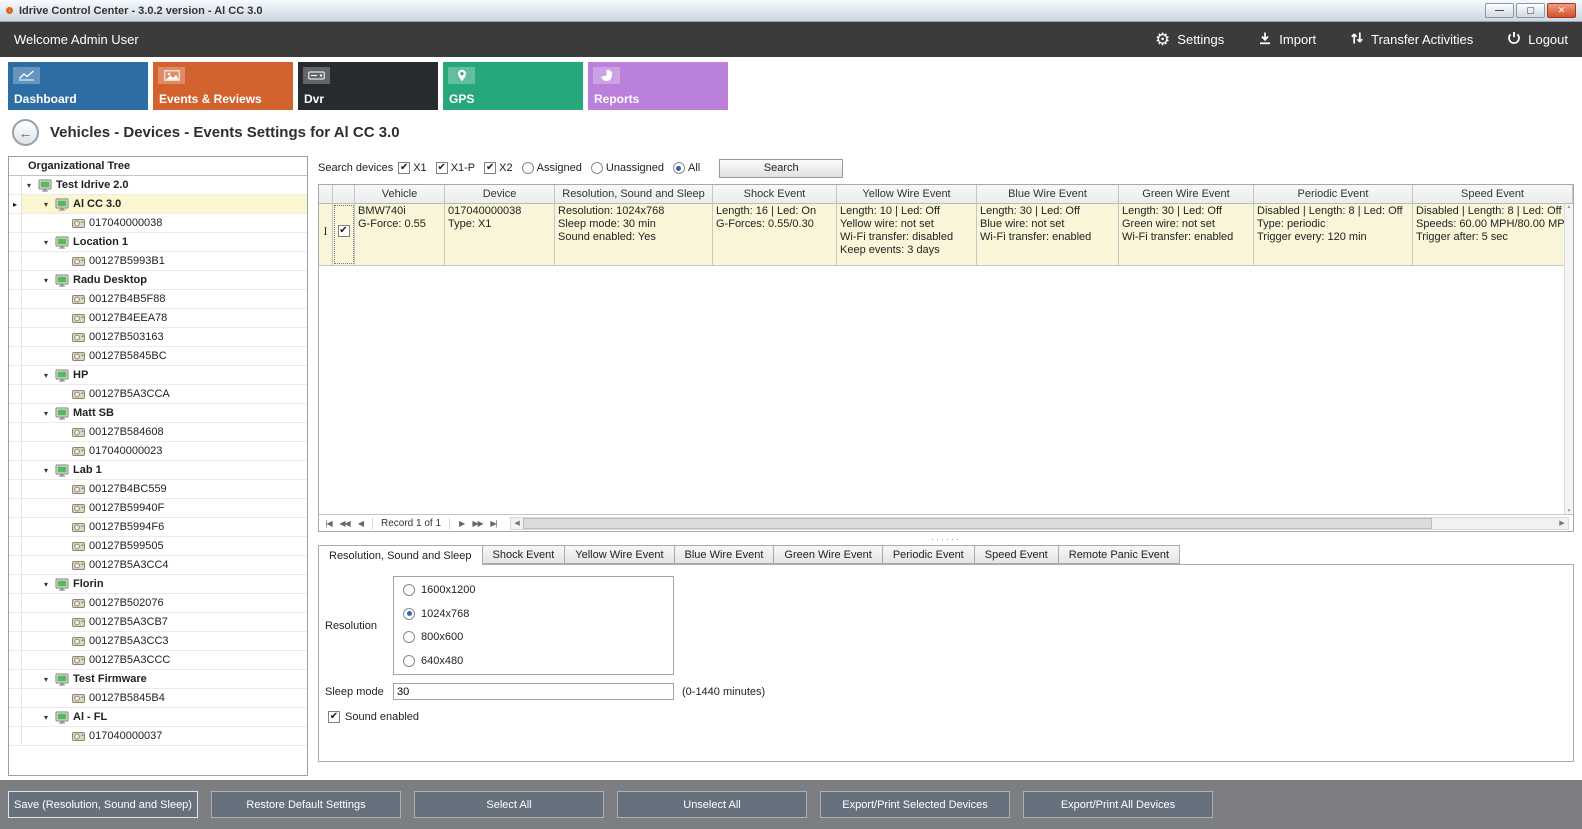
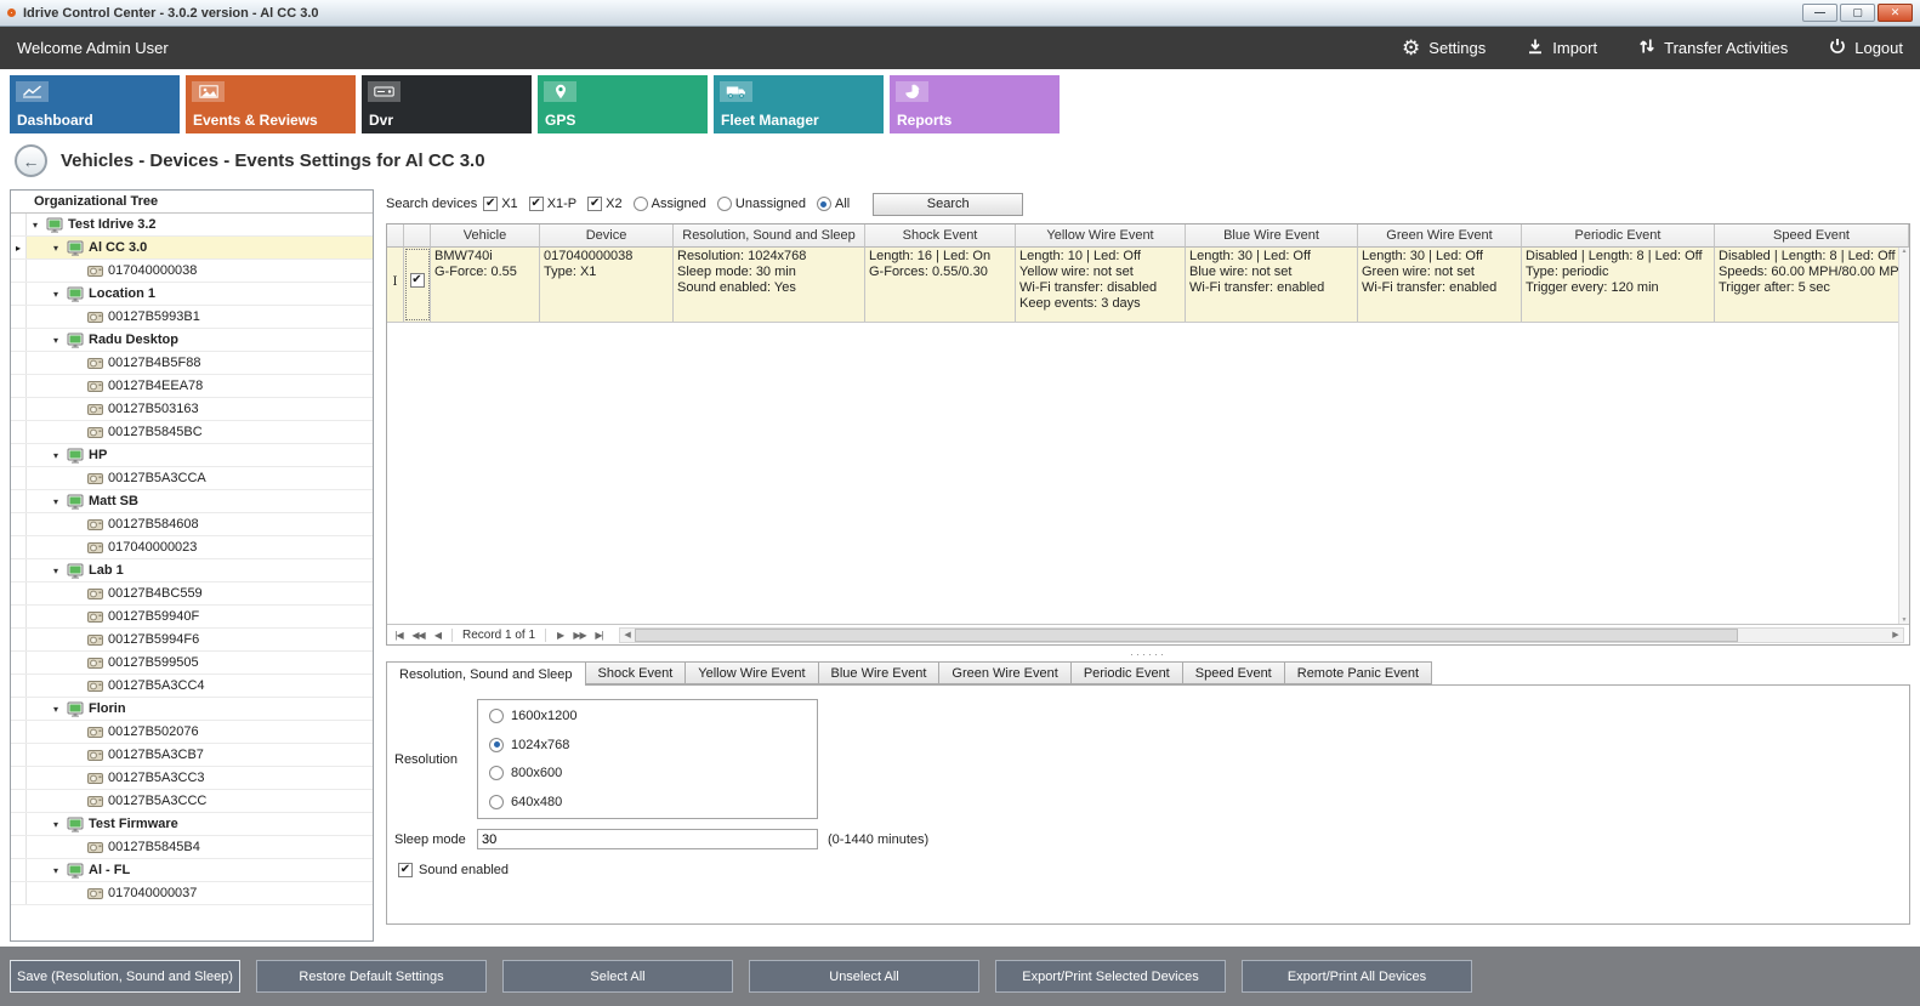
  Idrive Control Center - 3.0.2 version - Al CC 3.0
  —
  ▢
  ✕
  Welcome Admin User
  ⚙
  Settings
  Import
  Transfer Activities
  Logout
  Dashboard
  Events & Reviews
  Dvr
  GPS
+ Fleet Manager
  Reports
  Vehicles - Devices - Events Settings for Al CC 3.0
  Organizational Tree
  ▾
- Test Idrive 2.0
+ Test Idrive 3.2
  ▸
  ▾
  Al CC 3.0
  017040000038
  ▾
  Location 1
  00127B5993B1
  ▾
  Radu Desktop
  00127B4B5F88
  00127B4EEA78
  00127B503163
  00127B5845BC
  ▾
  HP
  00127B5A3CCA
  ▾
  Matt SB
  00127B584608
  017040000023
  ▾
  Lab 1
  00127B4BC559
  00127B59940F
  00127B5994F6
  00127B599505
  00127B5A3CC4
  ▾
  Florin
  00127B502076
  00127B5A3CB7
  00127B5A3CC3
  00127B5A3CCC
  ▾
  Test Firmware
  00127B5845B4
  ▾
  Al - FL
  017040000037
  Search devices
  X1
  X1-P
  X2
  Assigned
  Unassigned
  All
  Search
  Vehicle
  Device
  Resolution, Sound and Sleep
  Shock Event
  Yellow Wire Event
  Blue Wire Event
  Green Wire Event
  Periodic Event
  Speed Event
  I
  BMW740i
  G-Force: 0.55
  017040000038
  Type: X1
  Resolution: 1024x768
  Sleep mode: 30 min
  Sound enabled: Yes
  Length: 16 | Led: On
  G-Forces: 0.55/0.30
  Length: 10 | Led: Off
  Yellow wire: not set
  Wi-Fi transfer: disabled
  Keep events: 3 days
  Length: 30 | Led: Off
  Blue wire: not set
  Wi-Fi transfer: enabled
  Length: 30 | Led: Off
  Green wire: not set
  Wi-Fi transfer: enabled
  Disabled | Length: 8 | Led: Off
  Type: periodic
  Trigger every: 120 min
  Disabled | Length: 8 | Led: Off
  Speeds: 60.00 MPH/80.00 MP
  Trigger after: 5 sec
  |◀
  ◀◀
  ◀
  Record 1 of 1
  ▶
  ▶▶
  ▶|
  Resolution, Sound and Sleep
  Shock Event
  Yellow Wire Event
  Blue Wire Event
  Green Wire Event
  Periodic Event
  Speed Event
  Remote Panic Event
  Resolution
  1600x1200
  1024x768
  800x600
  640x480
  Sleep mode
  30
  (0-1440 minutes)
  Sound enabled
  Save (Resolution, Sound and Sleep)
  Restore Default Settings
  Select All
  Unselect All
  Export/Print Selected Devices
  Export/Print All Devices
